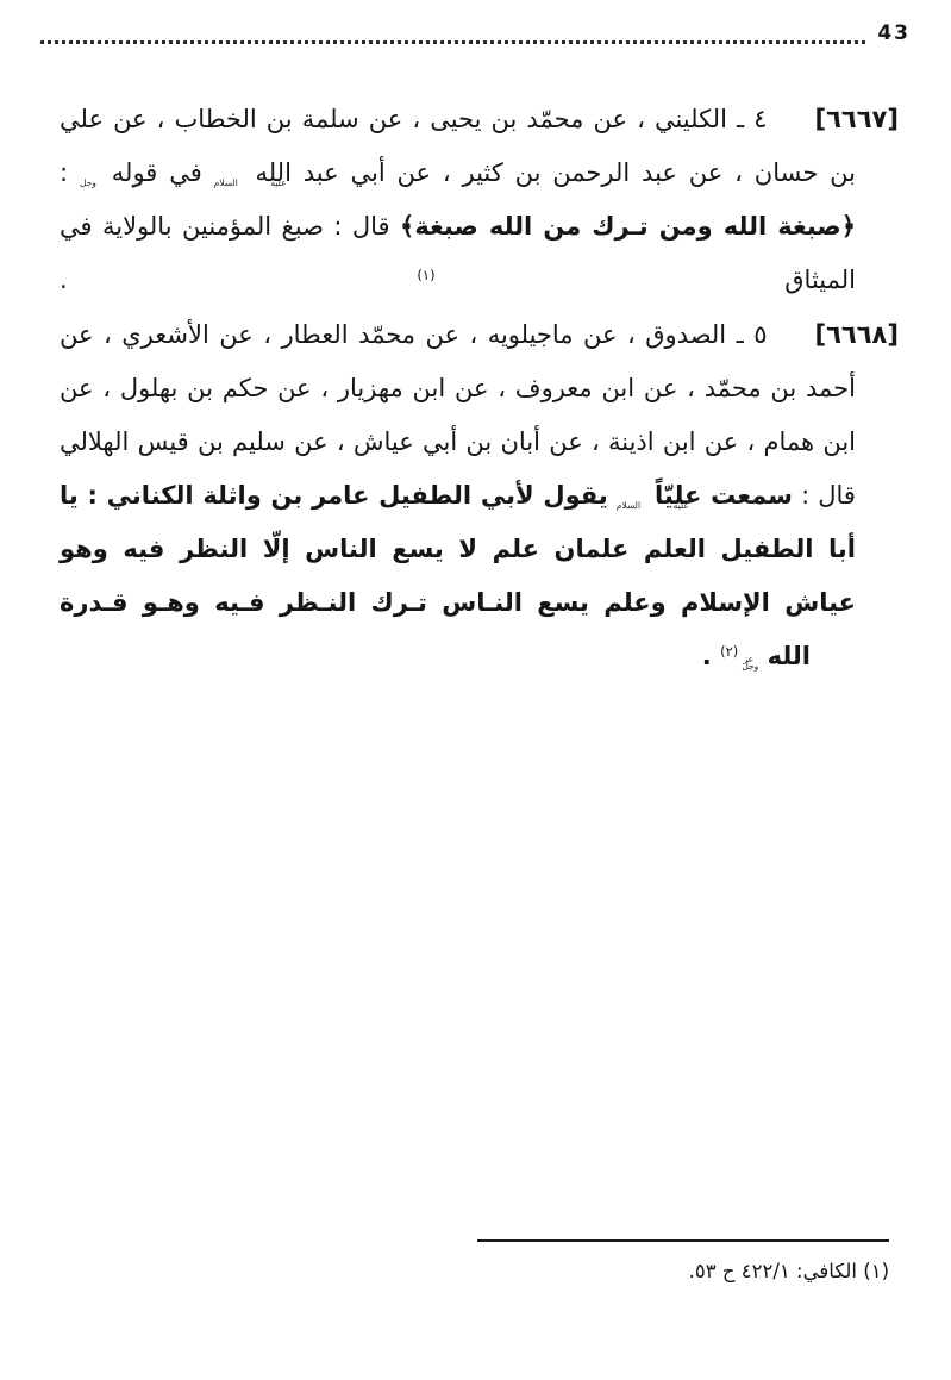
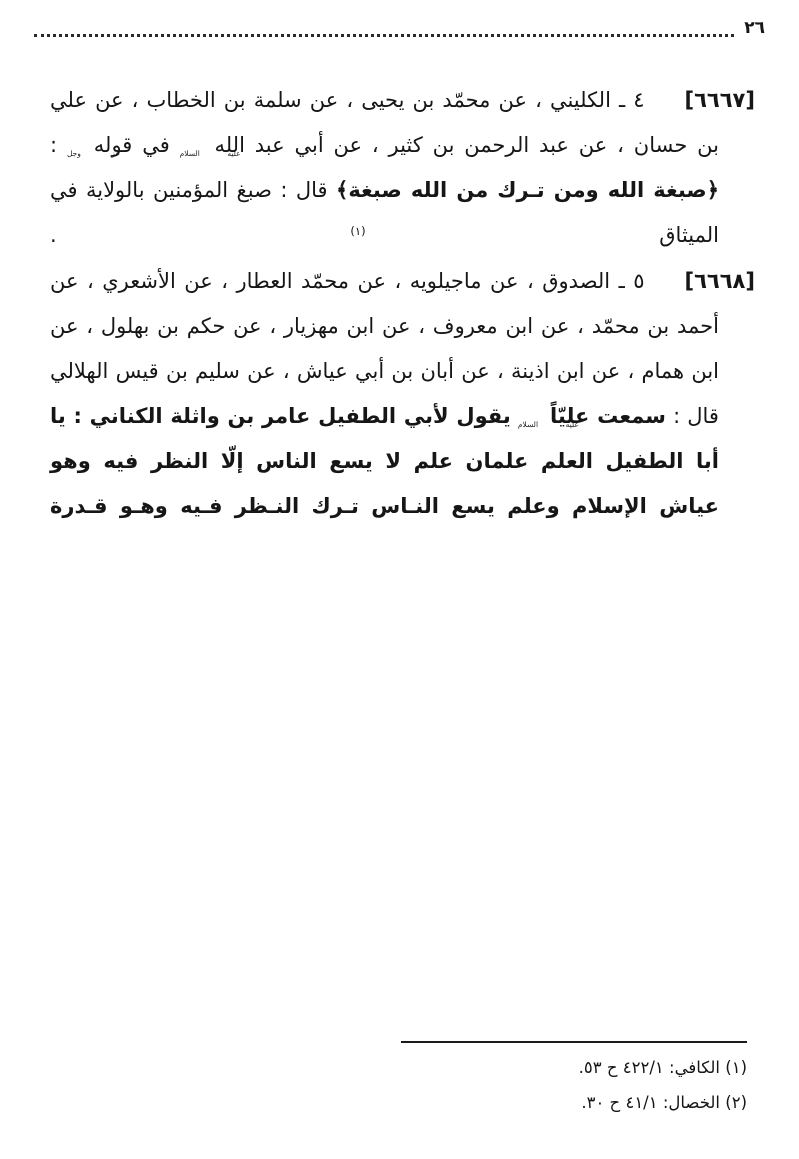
- 43
+ ٢٦
  [٦٦٦٧]٤ ـ الكليني ، عن محمّد بن يحيى ، عن سلمة بن الخطاب ، عن علي بن حسان ، عن عبد الرحمن بن كثير ، عن أبي عبد الله السلام في قوله وجل : ﴿صبغة الله ومن تـرك من الله صبغة﴾ قال : صبغ المؤمنين بالولاية في الميثاق (١) .
  [٦٦٦٨]٥ ـ الصدوق ، عن ماجيلويه ، عن محمّد العطار ، عن الأشعري ، عن أحمد بن محمّد ، عن ابن معروف ، عن ابن مهزيار ، عن حكم بن بهلول ، عن ابن همام ، عن ابن اذينة ، عن أبان بن أبي عياش ، عن سليم بن قيس الهلالي قال : سمعت عليّاً السلام يقول لأبي الطفيل عامر بن واثلة الكناني : يا أبا الطفيل العلم علمان علم لا يسع الناس إلّا النظر فيه وهو عياش الإسلام وعلم يسع النـاس تـرك النـظر فـيه وهـو قـدرة
- الله عز وجل(٢) .
  (١) الكافي: ٤٢٢/١ ح ٥٣.
+ (٢) الخصال: ٤١/١ ح ٣٠.
